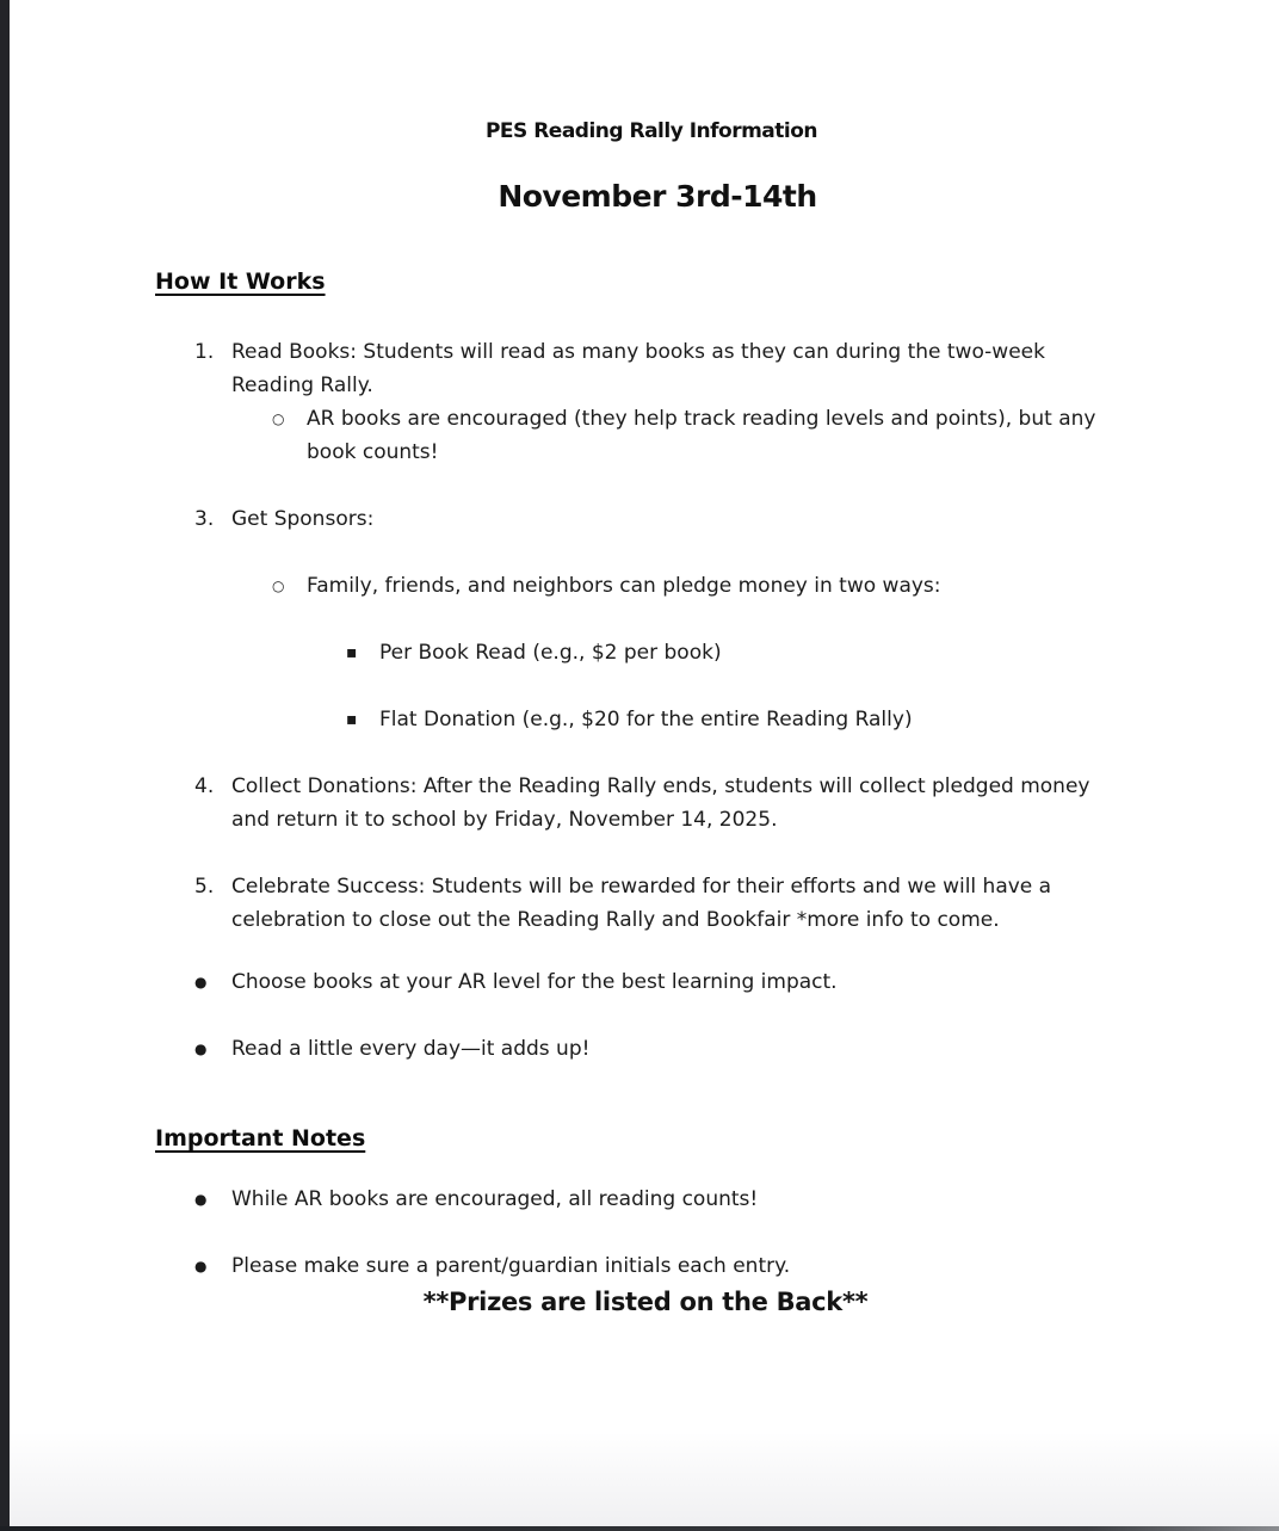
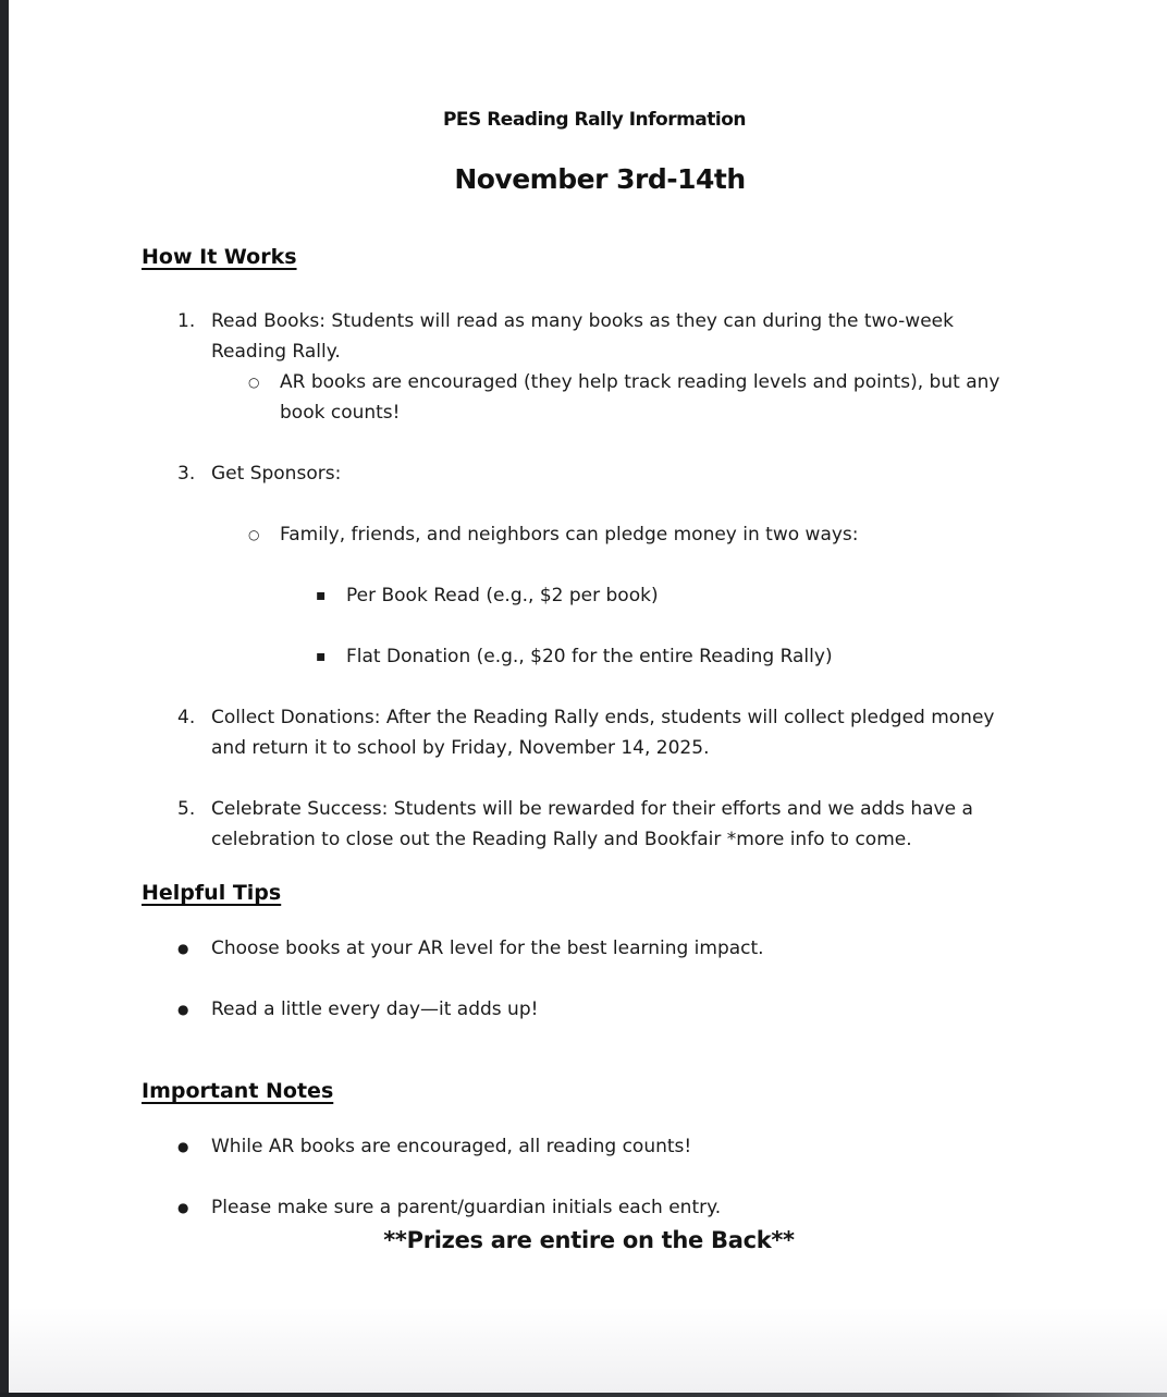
  PES Reading Rally Information
  November 3rd-14th
  How It Works
  1.
  Read Books: Students will read as many books as they can during the two-week Reading Rally.
  ○
  AR books are encouraged (they help track reading levels and points), but any book counts!
  3.
  Get Sponsors:
  ○
  Family, friends, and neighbors can pledge money in two ways:
  ▪
  Per Book Read (e.g., $2 per book)
  ▪
  Flat Donation (e.g., $20 for the entire Reading Rally)
  4.
  Collect Donations: After the Reading Rally ends, students will collect pledged money and return it to school by Friday, November 14, 2025.
  5.
- Celebrate Success: Students will be rewarded for their efforts and we will have a celebration to close out the Reading Rally and Bookfair *more info to come.
+ Celebrate Success: Students will be rewarded for their efforts and we adds have a celebration to close out the Reading Rally and Bookfair *more info to come.
+ Helpful Tips
  ●
  Choose books at your AR level for the best learning impact.
  ●
  Read a little every day—it adds up!
  Important Notes
  ●
  While AR books are encouraged, all reading counts!
  ●
  Please make sure a parent/guardian initials each entry.
- **Prizes are listed on the Back**
+ **Prizes are entire on the Back**
